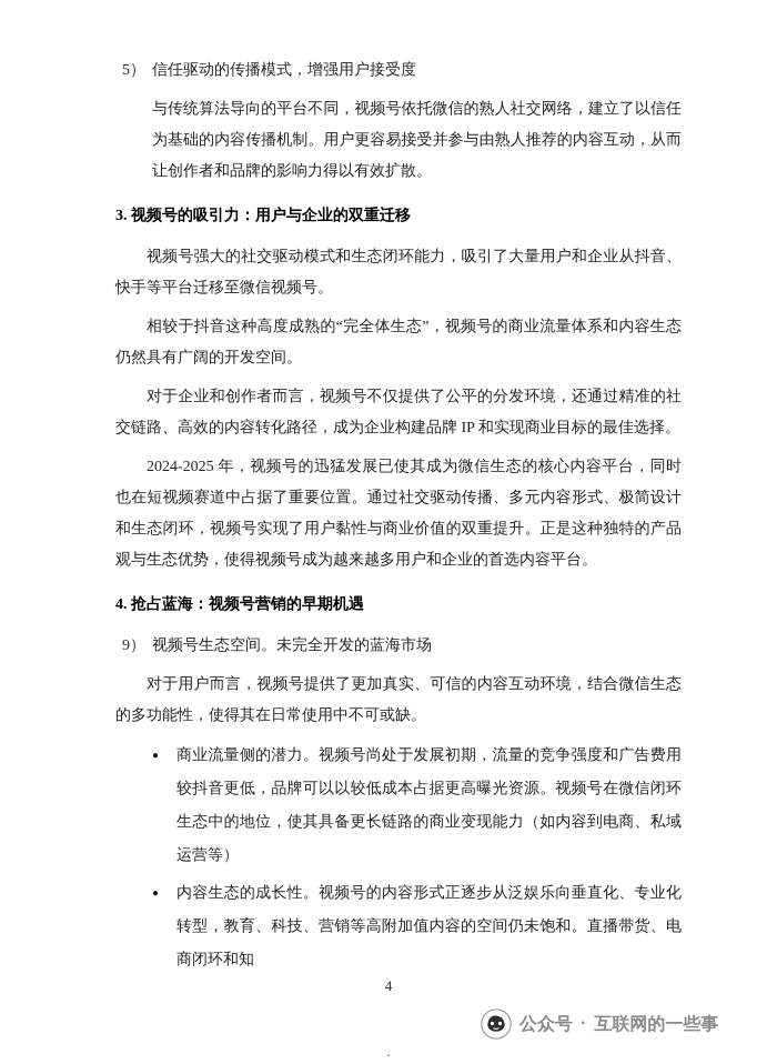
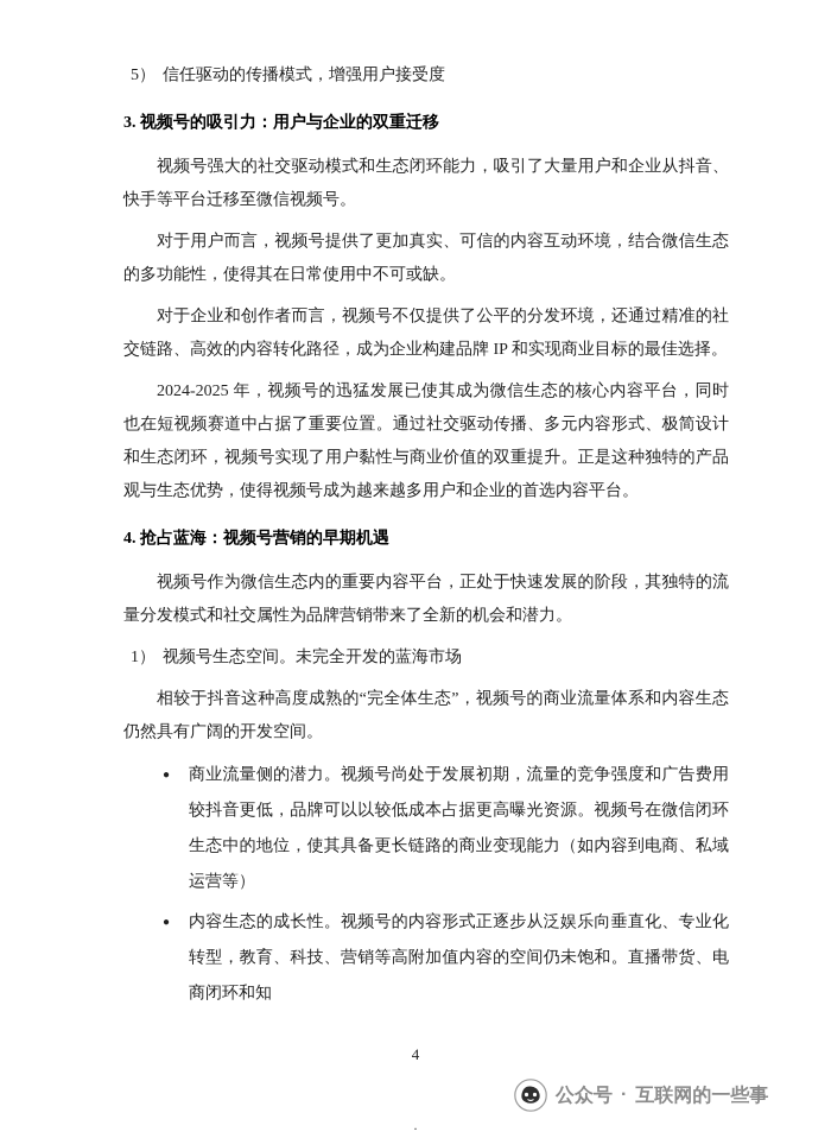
  5）
  信任驱动的传播模式，增强用户接受度
- 与传统算法导向的平台不同，视频号依托微信的熟人社交网络，建立了以信任为基础的内容传播机制。用户更容易接受并参与由熟人推荐的内容互动，从而让创作者和品牌的影响力得以有效扩散。
  3. 视频号的吸引力：用户与企业的双重迁移
  视频号强大的社交驱动模式和生态闭环能力，吸引了大量用户和企业从抖音、快手等平台迁移至微信视频号。
- 相较于抖音这种高度成熟的“完全体生态”，视频号的商业流量体系和内容生态仍然具有广阔的开发空间。
+ 对于用户而言，视频号提供了更加真实、可信的内容互动环境，结合微信生态的多功能性，使得其在日常使用中不可或缺。
  对于企业和创作者而言，视频号不仅提供了公平的分发环境，还通过精准的社交链路、高效的内容转化路径，成为企业构建品牌 IP 和实现商业目标的最佳选择。
  2024-2025 年，视频号的迅猛发展已使其成为微信生态的核心内容平台，同时也在短视频赛道中占据了重要位置。通过社交驱动传播、多元内容形式、极简设计和生态闭环，视频号实现了用户黏性与商业价值的双重提升。正是这种独特的产品观与生态优势，使得视频号成为越来越多用户和企业的首选内容平台。
  4. 抢占蓝海：视频号营销的早期机遇
+ 视频号作为微信生态内的重要内容平台，正处于快速发展的阶段，其独特的流量分发模式和社交属性为品牌营销带来了全新的机会和潜力。
- 9）
+ 1）
  视频号生态空间。未完全开发的蓝海市场
- 对于用户而言，视频号提供了更加真实、可信的内容互动环境，结合微信生态的多功能性，使得其在日常使用中不可或缺。
+ 相较于抖音这种高度成熟的“完全体生态”，视频号的商业流量体系和内容生态仍然具有广阔的开发空间。
  ●
  商业流量侧的潜力。视频号尚处于发展初期，流量的竞争强度和广告费用较抖音更低，品牌可以以较低成本占据更高曝光资源。视频号在微信闭环生态中的地位，使其具备更长链路的商业变现能力（如内容到电商、私域运营等）
  ●
  内容生态的成长性。视频号的内容形式正逐步从泛娱乐向垂直化、专业化转型，教育、科技、营销等高附加值内容的空间仍未饱和。直播带货、电商闭环和知
  4
  公众号
  ·
  互联网的一些事
  .
